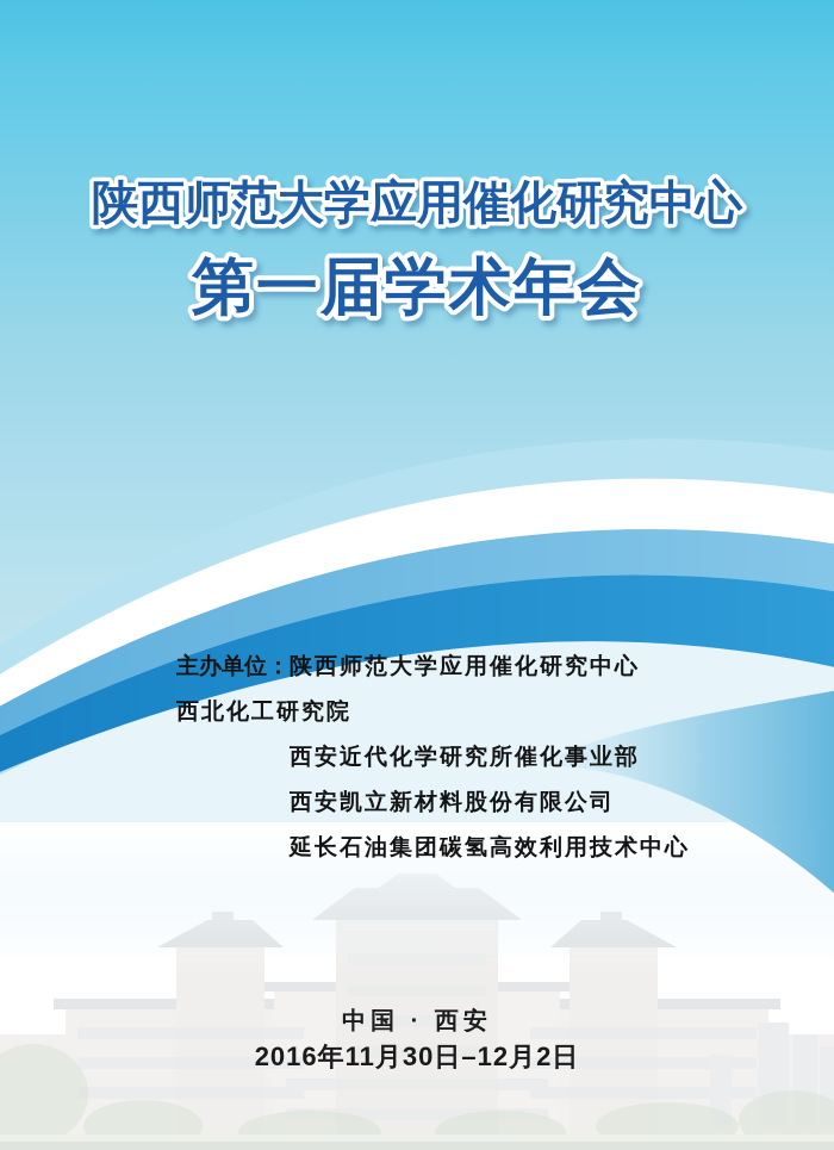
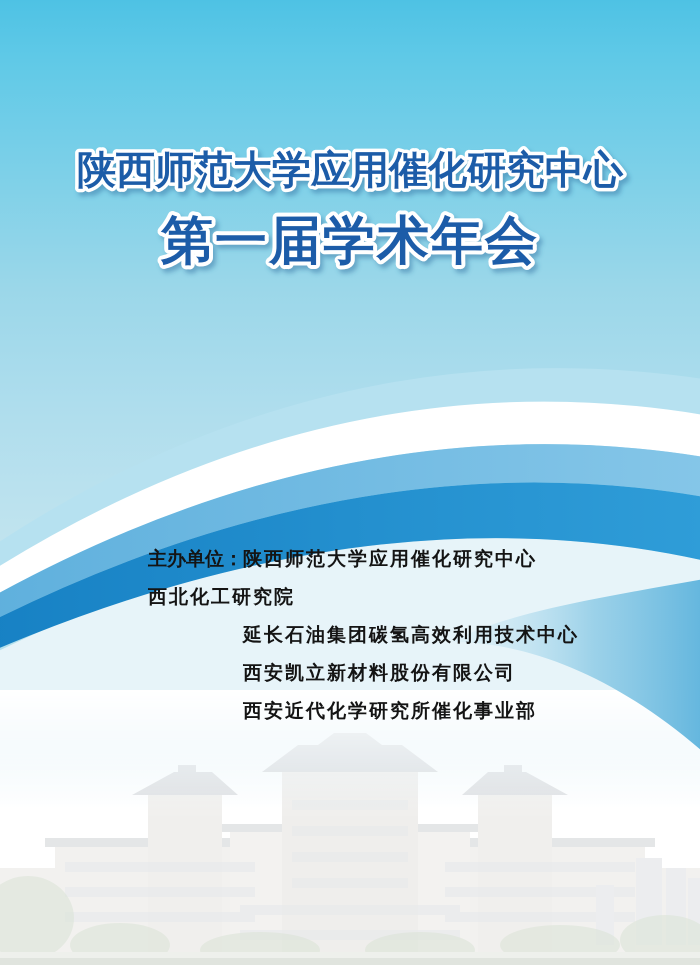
  陕西师范大学应用催化研究中心
  第一届学术年会
  主办单位：
  陕西师范大学应用催化研究中心
  西北化工研究院
- 西安近代化学研究所催化事业部
+ 延长石油集团碳氢高效利用技术中心
  西安凯立新材料股份有限公司
- 延长石油集团碳氢高效利用技术中心
+ 西安近代化学研究所催化事业部
- 中国 · 西安
- 2016年11月30日–12月2日
